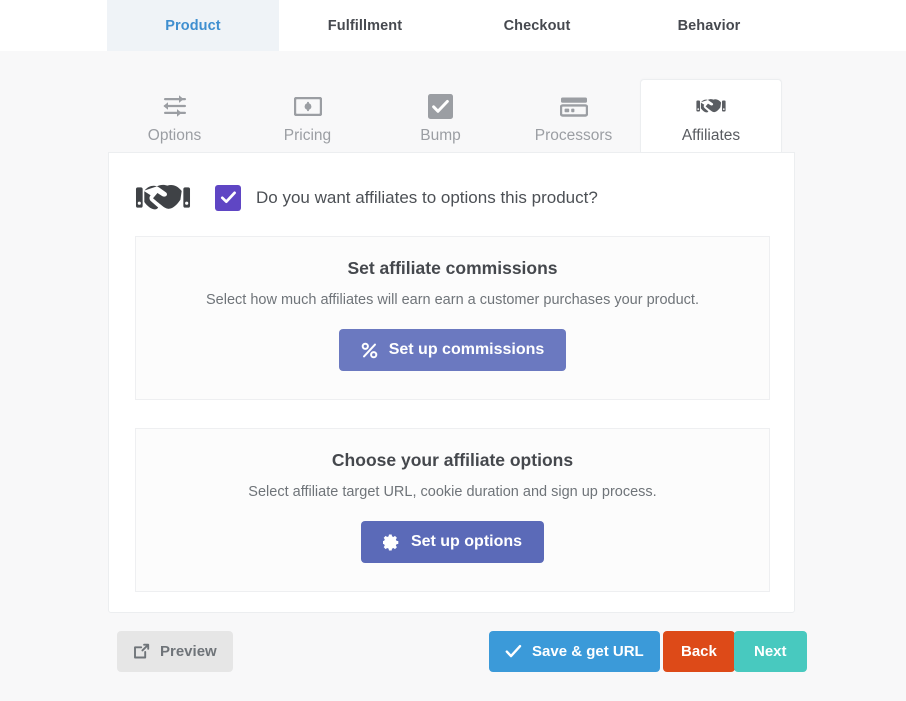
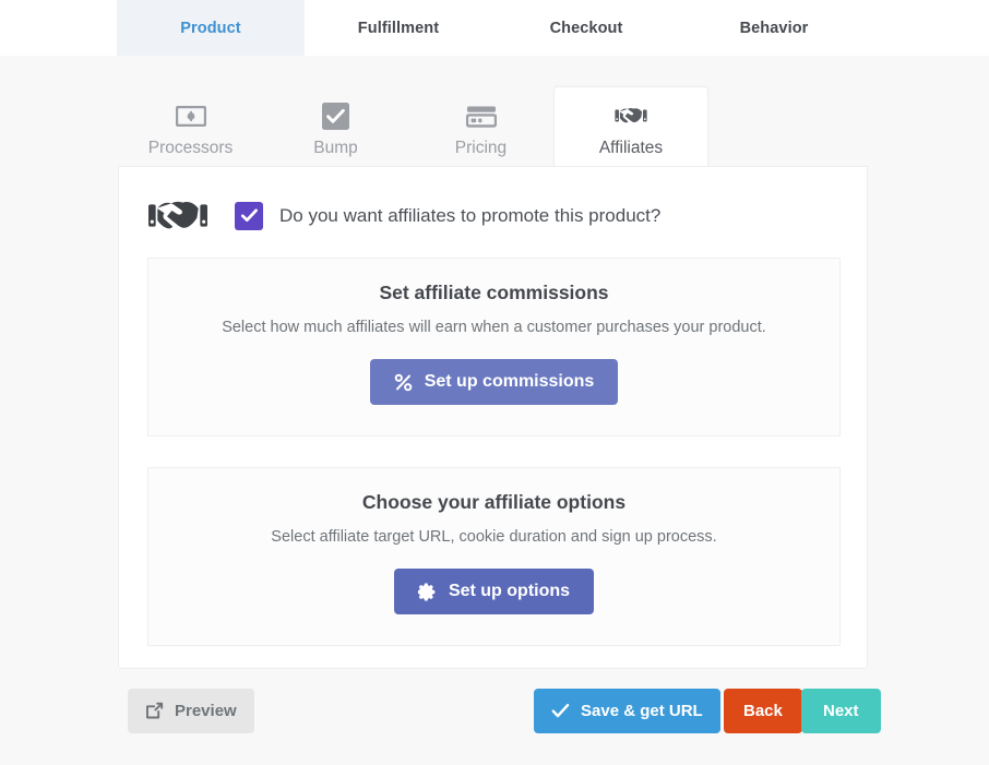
  Product
  Fulfillment
  Checkout
  Behavior
- Options
- Pricing
+ Processors
  Bump
- Processors
+ Pricing
  Affiliates
- Do you want affiliates to options this product?
+ Do you want affiliates to promote this product?
  Set affiliate commissions
- Select how much affiliates will earn earn a customer purchases your product.
+ Select how much affiliates will earn when a customer purchases your product.
  Set up commissions
  Choose your affiliate options
  Select affiliate target URL, cookie duration and sign up process.
  Set up options
  Preview
  Save & get URL
  Back
  Next
